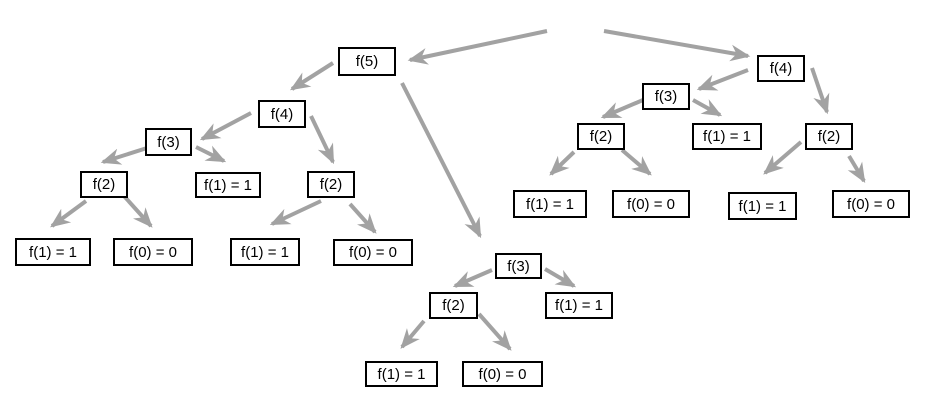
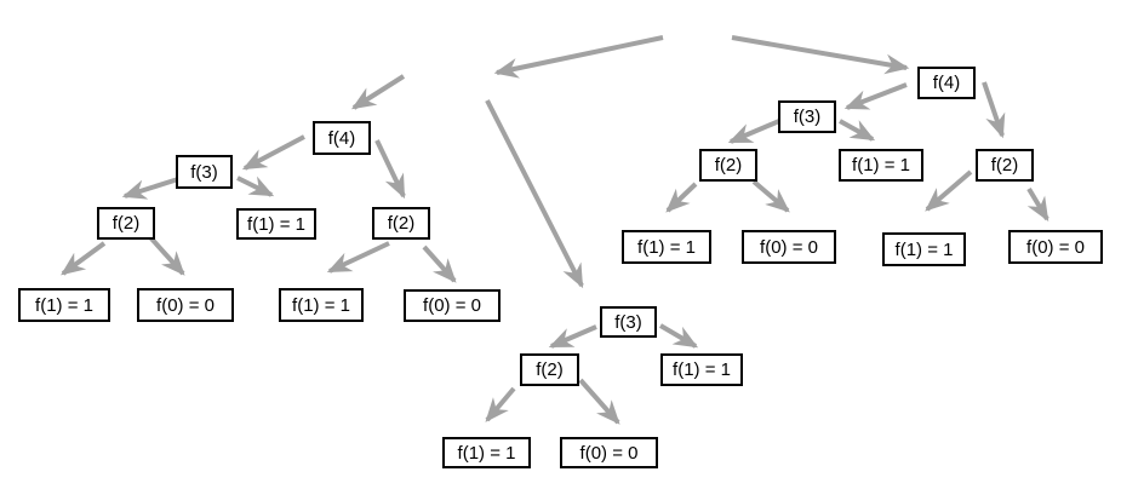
- f(5)
  f(4)
  f(3)
  f(2)
  f(1) = 1
  f(2)
  f(1) = 1
  f(0) = 0
  f(1) = 1
  f(0) = 0
  f(3)
  f(2)
  f(1) = 1
  f(1) = 1
  f(0) = 0
  f(4)
  f(3)
  f(2)
  f(1) = 1
  f(2)
  f(1) = 1
  f(0) = 0
  f(1) = 1
  f(0) = 0
